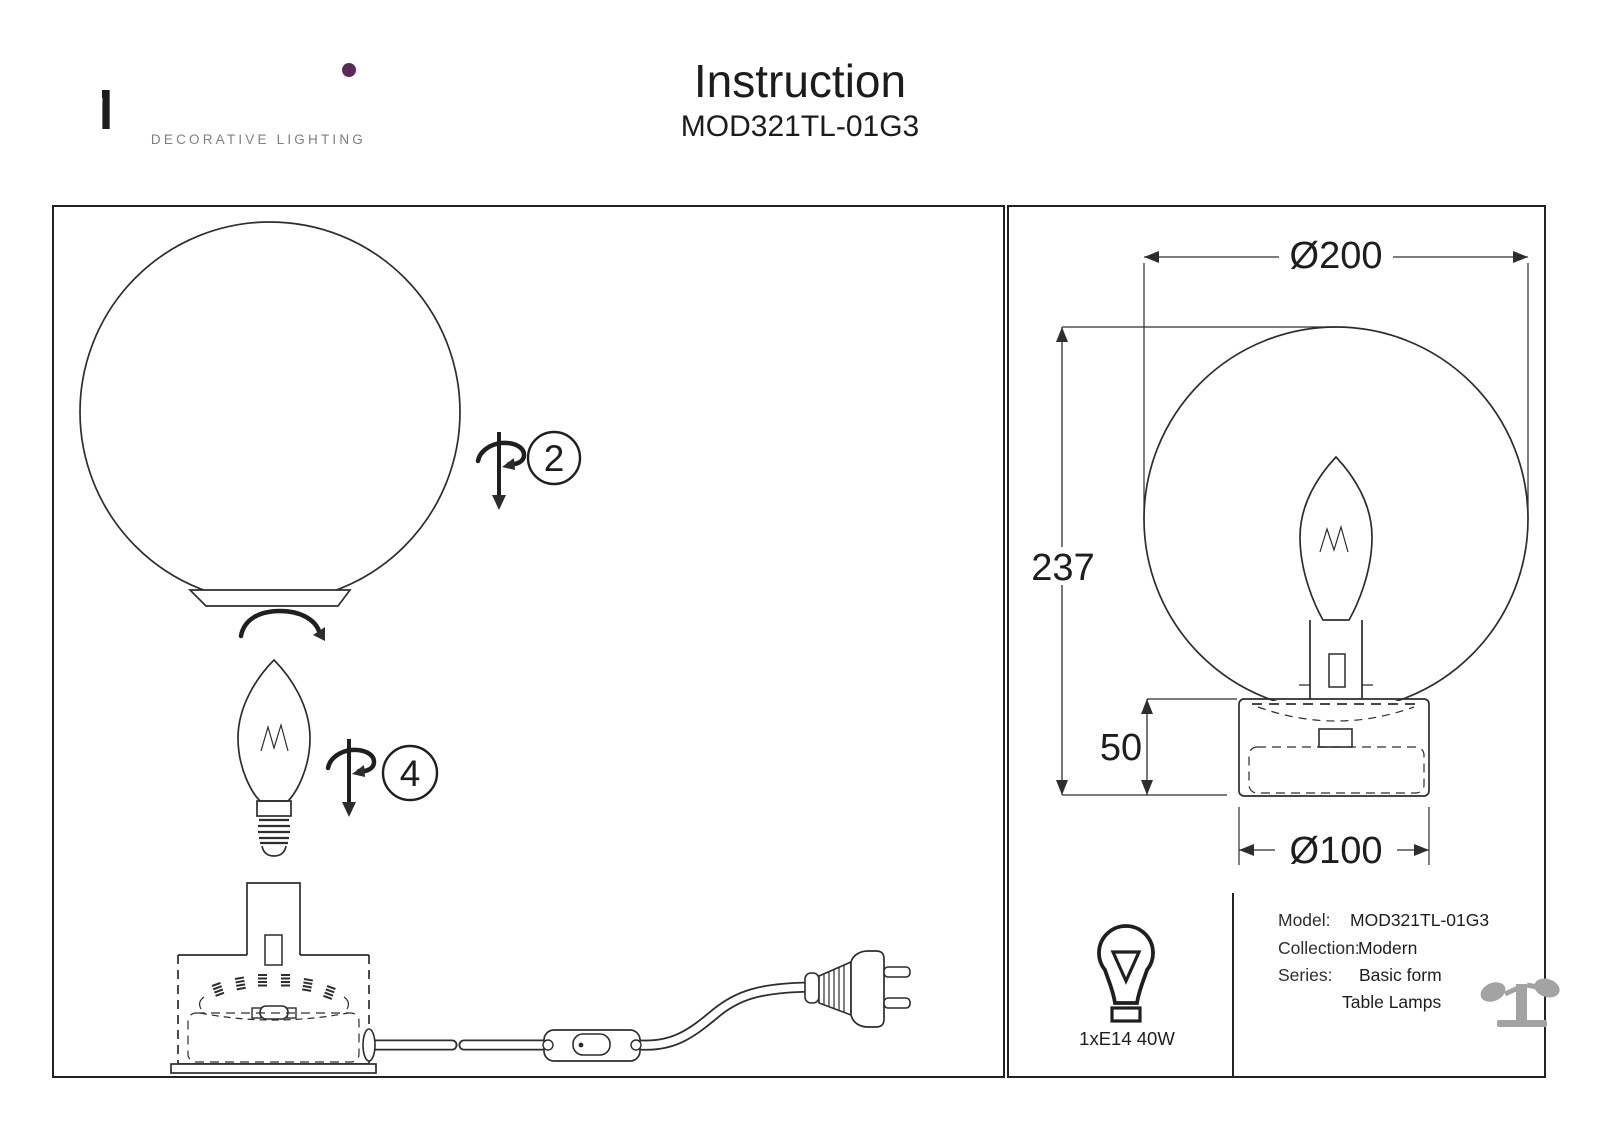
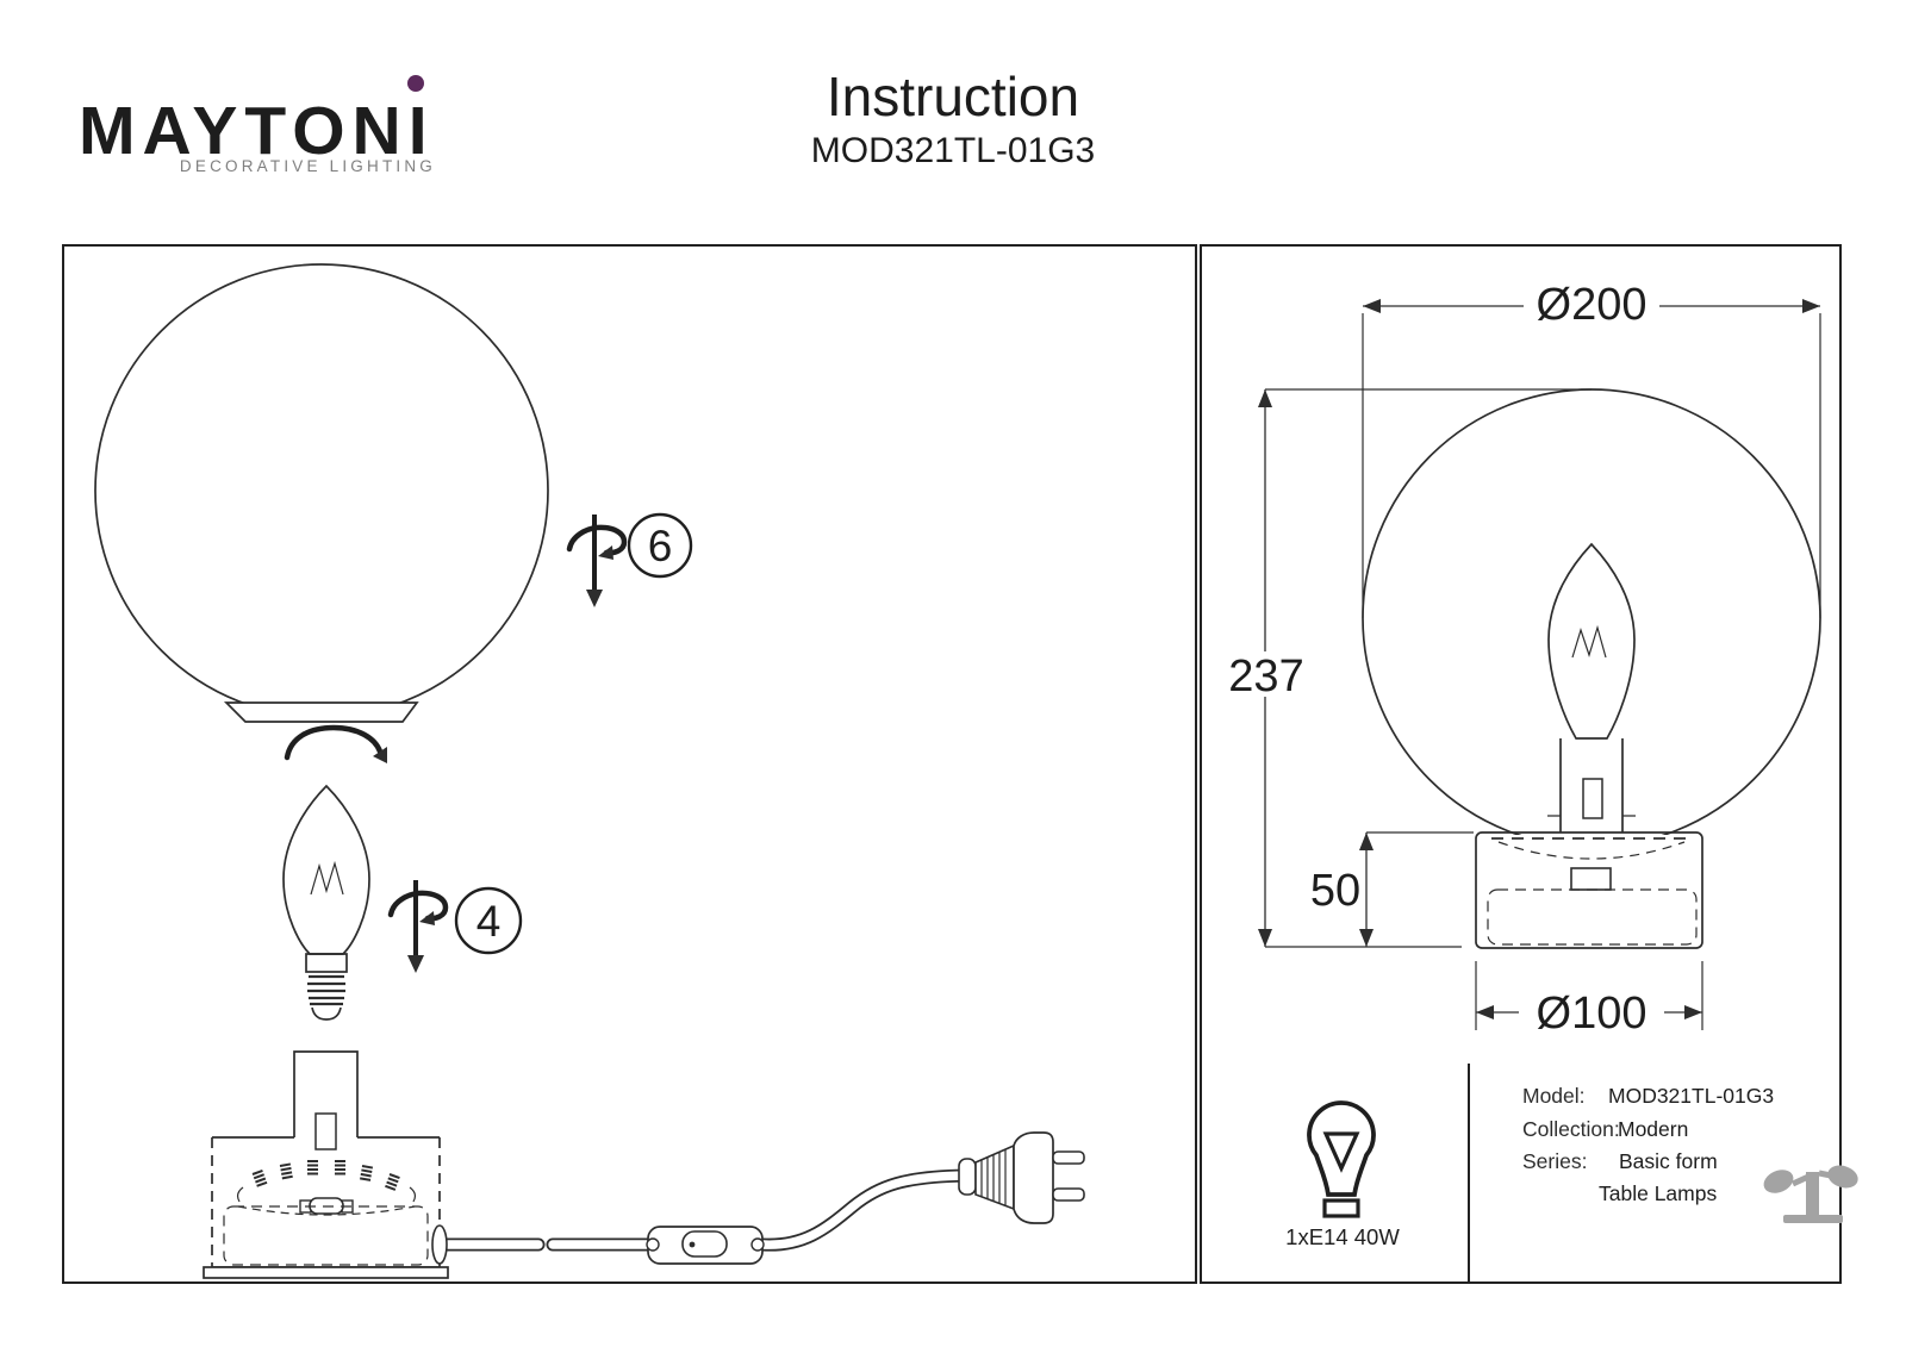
+ MAYTONI
  DECORATIVE LIGHTING
  Instruction
  MOD321TL-01G3
- 2
+ 6
  4
  Ø200
  237
  50
  Ø100
  1xE14 40W
  Model:
  MOD321TL-01G3
  Collection:
  Modern
  Series:
  Basic form
  Table Lamps
